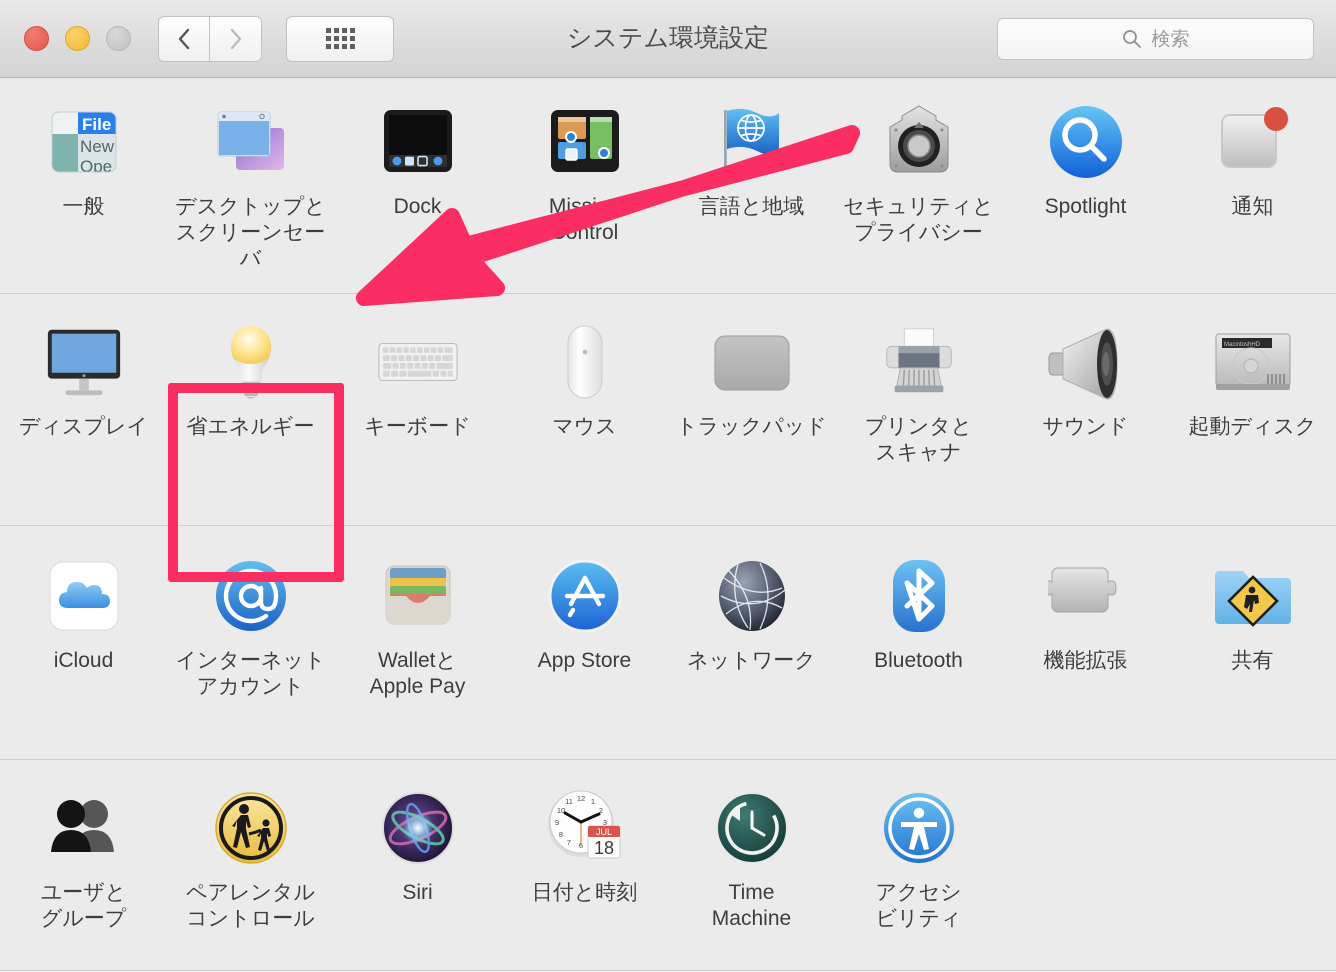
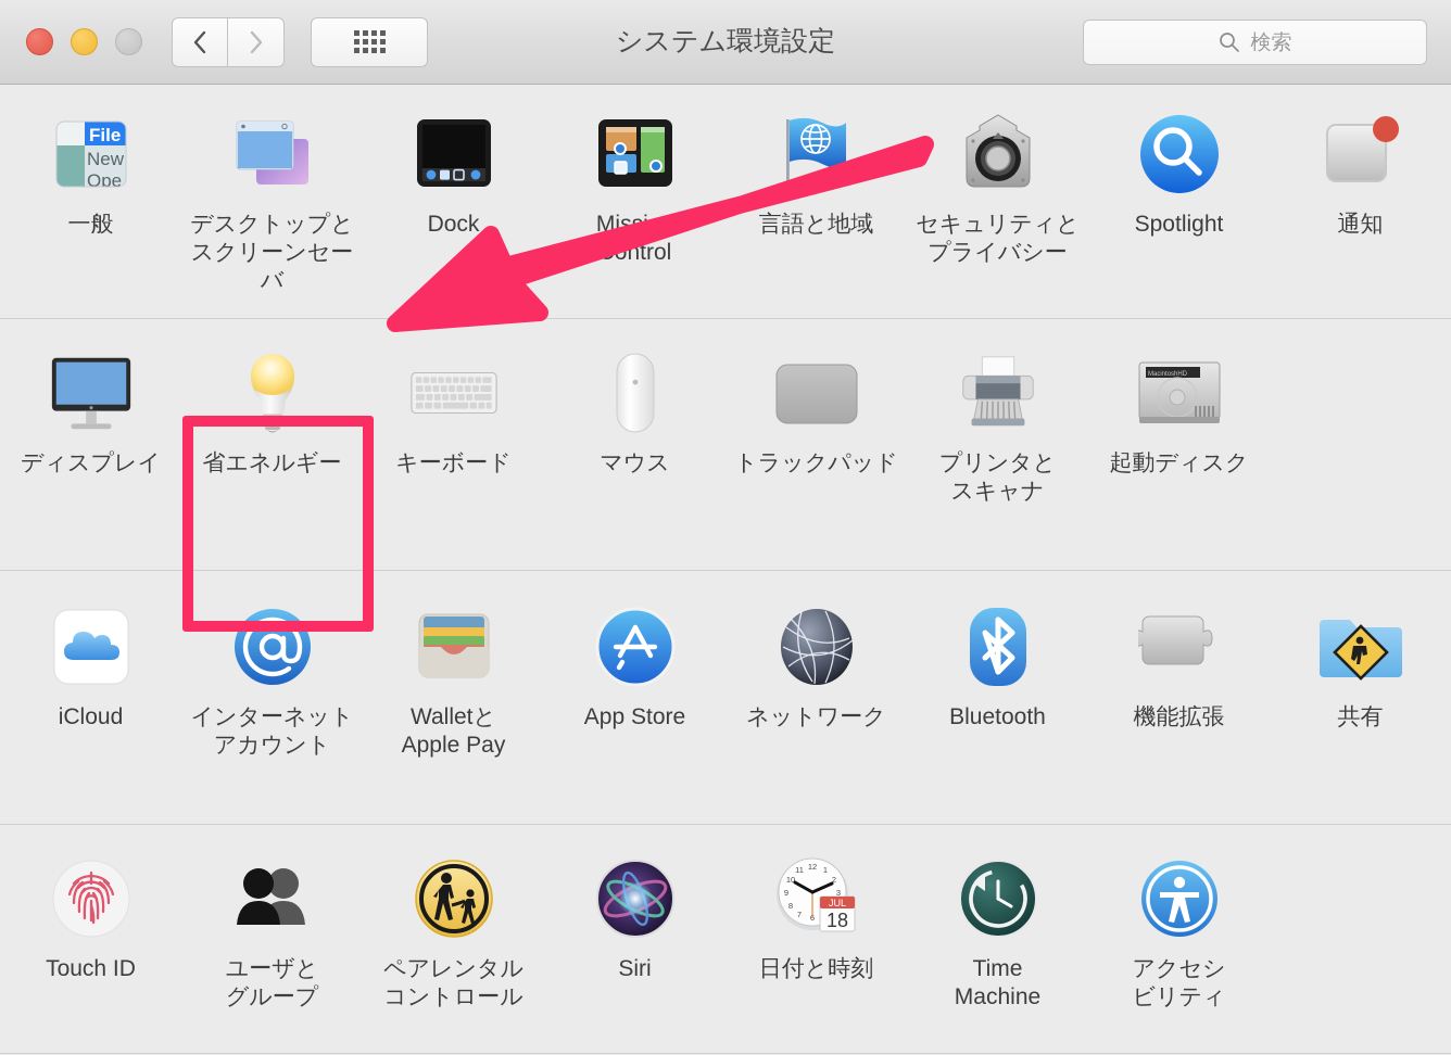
  システム環境設定
  検索
  File
  New
  Ope
  一般
  デスクトップと
  スクリーンセーバ
  Dock
  ntrol
  言語と地域
  セキュリティと
  プライバシー
  Spotlight
  通知
  ディスプレイ
  省エネルギー
  キーボード
  マウス
  トラックパッド
  プリンタと
  スキャナ
- サウンド
  起動ディスク
  iCloud
  インターネット
  アカウント
  Walletと
  Apple Pay
  App Store
  ネットワーク
  Bluetooth
  機能拡張
  共有
+ Touch ID
  ユーザと
  グループ
  ペアレンタル
  コントロール
  Siri
  12
  1
  2
  3
  7
  8
  9
  10
  11
  JUL
  18
  日付と時刻
  Time
  Machine
  アクセシ
  ビリティ
